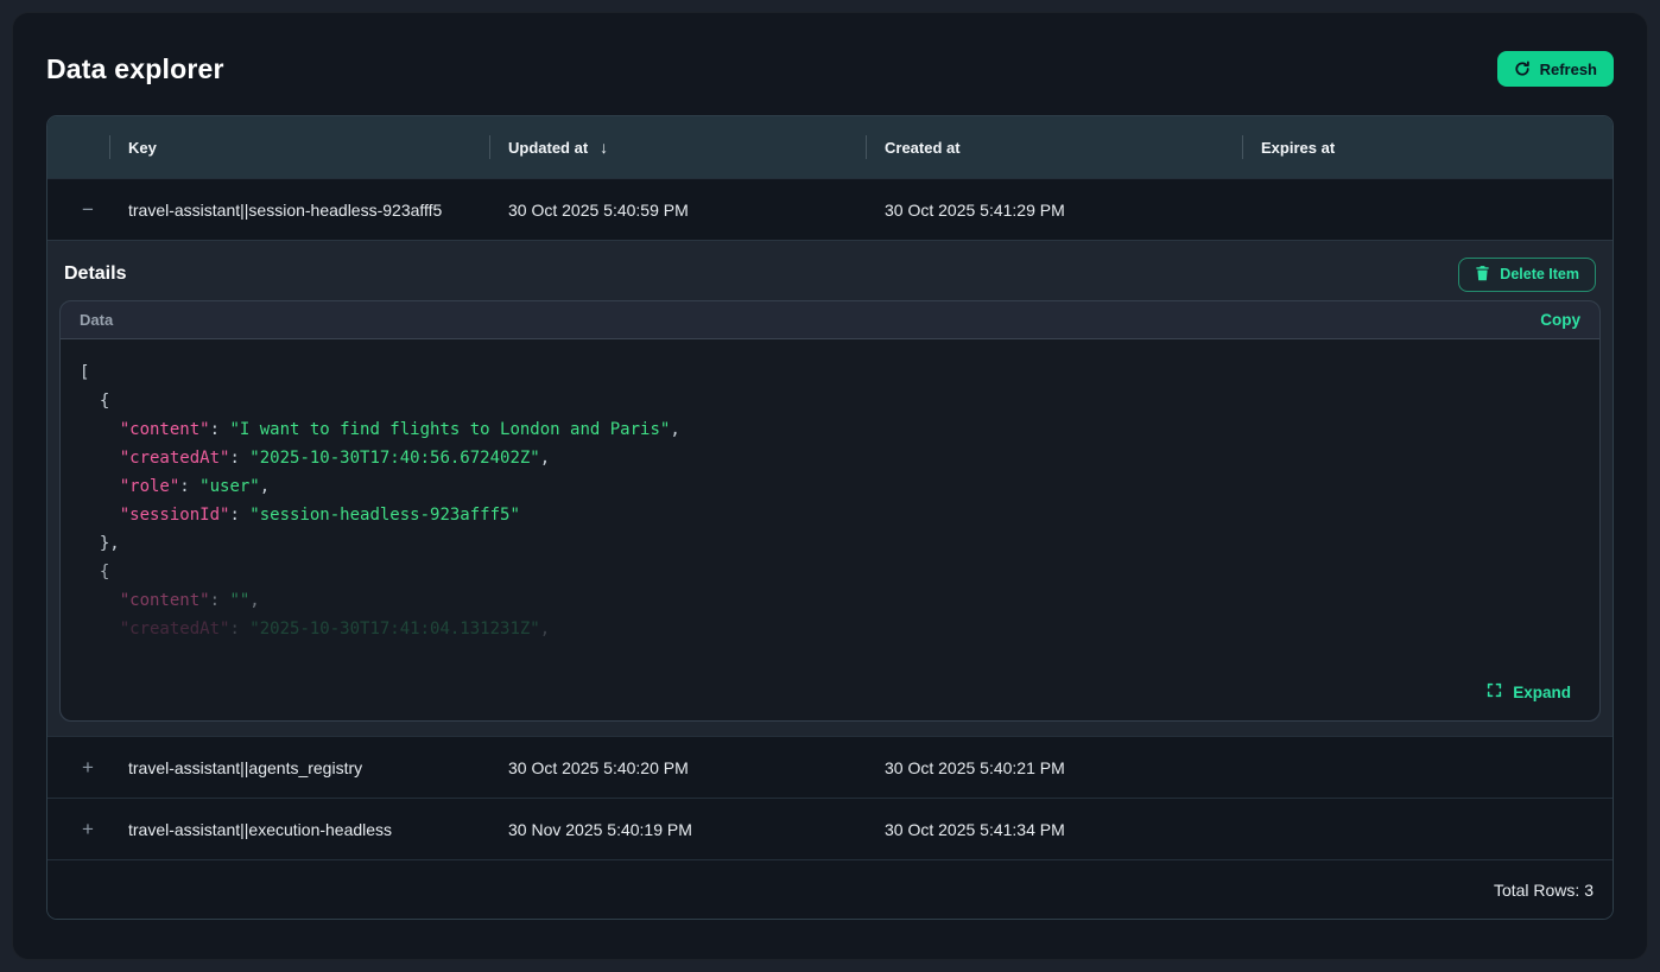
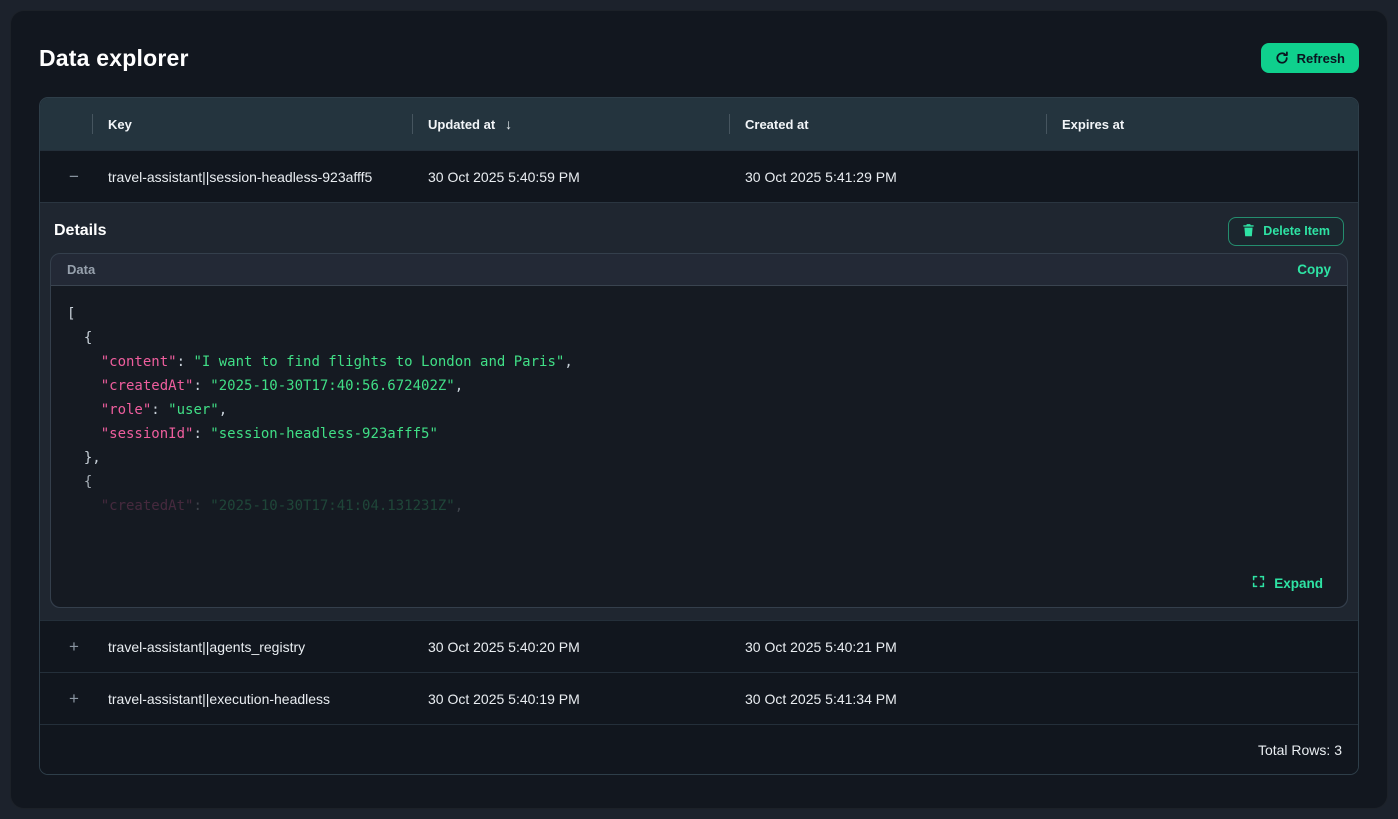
  Data explorer
  Refresh
  Key
  Updated at
  ↓
  Created at
  Expires at
  −
  travel-assistant||session-headless-923afff5
  30 Oct 2025 5:40:59 PM
  30 Oct 2025 5:41:29 PM
  Details
  Delete Item
  Data
  Copy
  [
  {
  "content": "I want to find flights to London and Paris",
  "createdAt": "2025-10-30T17:40:56.672402Z",
  "role": "user",
  "sessionId": "session-headless-923afff5"
  },
  {
- "content": "",
  "createdAt": "2025-10-30T17:41:04.131231Z",
  Expand
  +
  travel-assistant||agents_registry
  30 Oct 2025 5:40:20 PM
  30 Oct 2025 5:40:21 PM
  +
  travel-assistant||execution-headless
- 30 Nov 2025 5:40:19 PM
+ 30 Oct 2025 5:40:19 PM
  30 Oct 2025 5:41:34 PM
  Total Rows: 3
